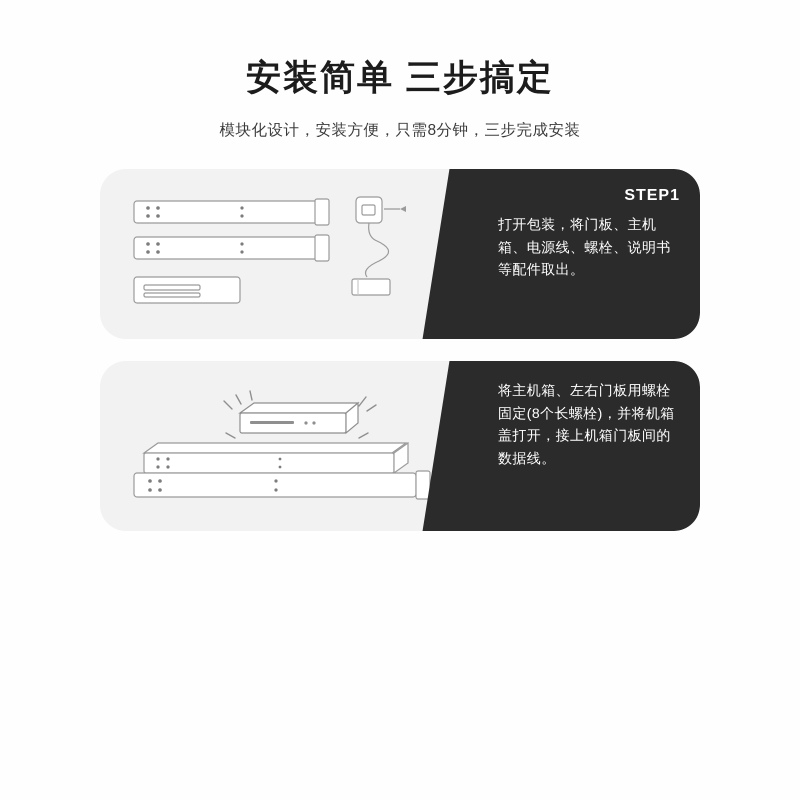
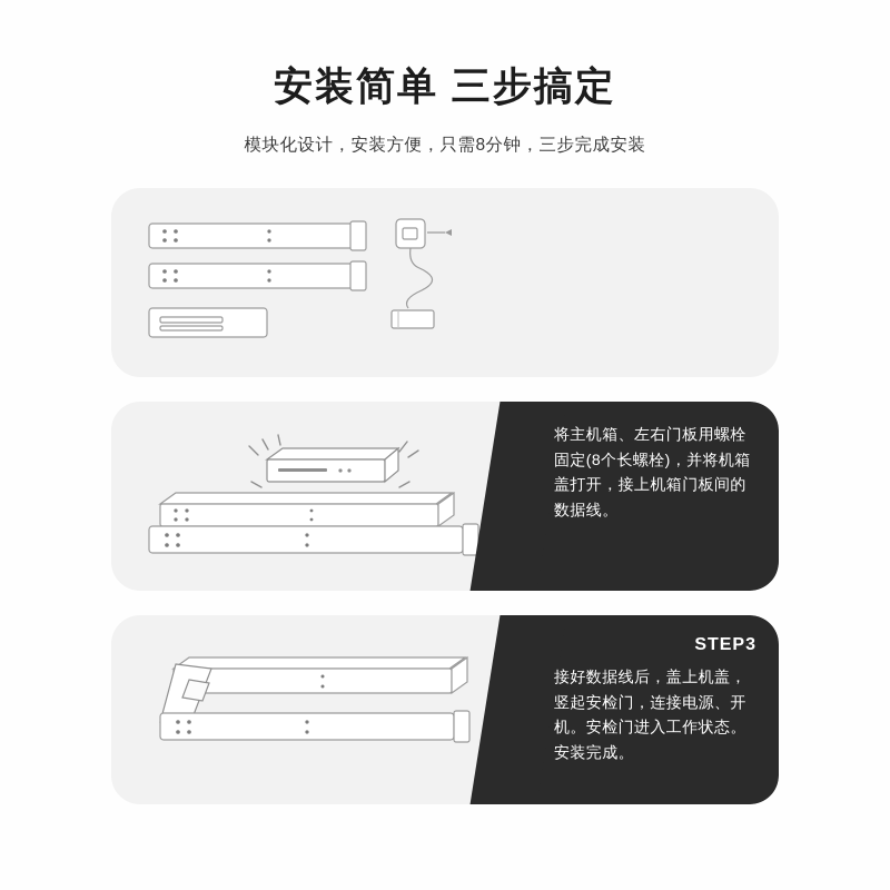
  安装简单 三步搞定
  模块化设计，安装方便，只需8分钟，三步完成安装
- STEP1
- 打开包装，将门板、主机箱、电源线、螺栓、说明书等配件取出。
  将主机箱、左右门板用螺栓固定(8个长螺栓)，并将机箱盖打开，接上机箱门板间的数据线。
+ STEP3
+ 接好数据线后，盖上机盖，竖起安检门，连接电源、开机。安检门进入工作状态。安装完成。
